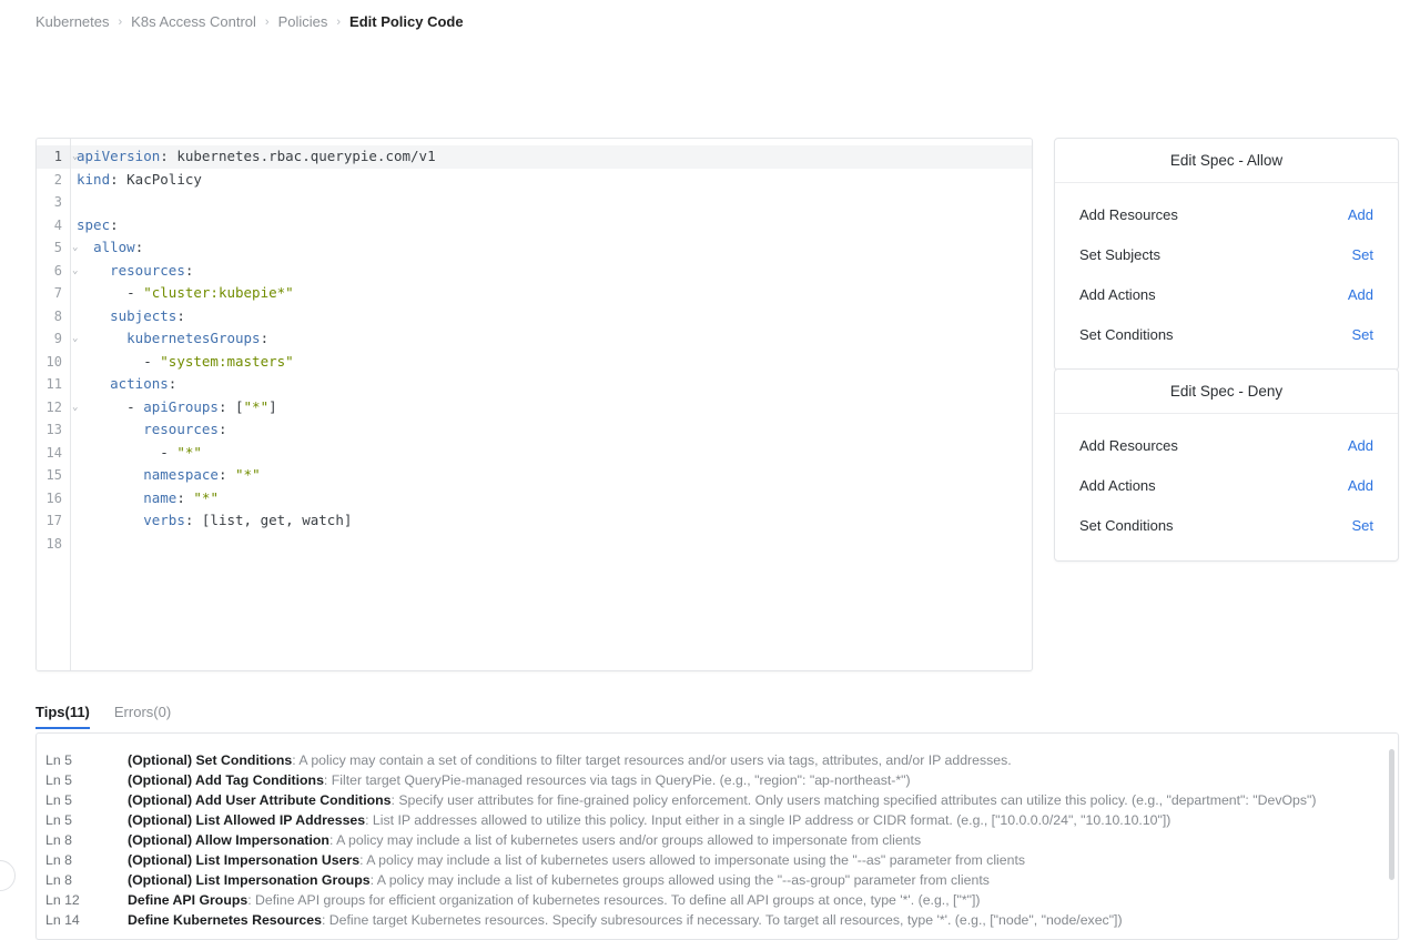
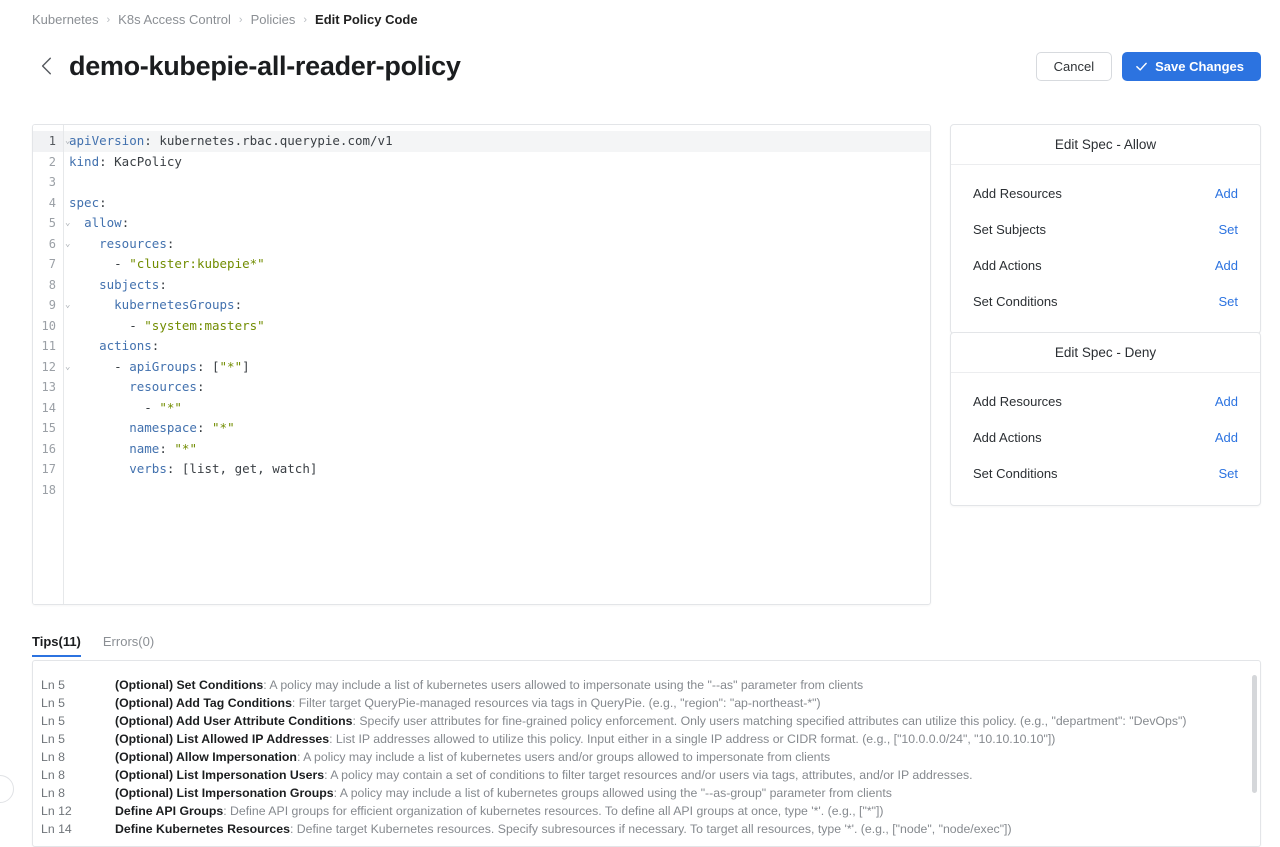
  Kubernetes
  ›
  K8s Access Control
  ›
  Policies
  ›
  Edit Policy Code
+ demo-kubepie-all-reader-policy
+ Cancel
+ Save Changes
  1
  2
  3
  4
  5
  6
  7
  8
  9
  10
  11
  12
  13
  14
  15
  16
  17
  18
  ⌄
  ⌄
  ⌄
  ⌄
  ⌄
  apiVersion: kubernetes.rbac.querypie.com/v1
  kind: KacPolicy
  spec:
  allow:
  resources:
  - "cluster:kubepie*"
  subjects:
  kubernetesGroups:
  - "system:masters"
  actions:
  - apiGroups: ["*"]
  resources:
  - "*"
  namespace: "*"
  name: "*"
  verbs: [list, get, watch]
  Edit Spec - Allow
  Add Resources
  Add
  Set Subjects
  Set
  Add Actions
  Add
  Set Conditions
  Set
  Edit Spec - Deny
  Add Resources
  Add
  Add Actions
  Add
  Set Conditions
  Set
  Tips(11)
  Errors(0)
  Ln 5
- (Optional) Set Conditions: A policy may contain a set of conditions to filter target resources and/or users via tags, attributes, and/or IP addresses.
+ (Optional) Set Conditions: A policy may include a list of kubernetes users allowed to impersonate using the "--as" parameter from clients
  Ln 5
  (Optional) Add Tag Conditions: Filter target QueryPie-managed resources via tags in QueryPie. (e.g., "region": "ap-northeast-*")
  Ln 5
  (Optional) Add User Attribute Conditions: Specify user attributes for fine-grained policy enforcement. Only users matching specified attributes can utilize this policy. (e.g., "department": "DevOps")
  Ln 5
  (Optional) List Allowed IP Addresses: List IP addresses allowed to utilize this policy. Input either in a single IP address or CIDR format. (e.g., ["10.0.0.0/24", "10.10.10.10"])
  Ln 8
  (Optional) Allow Impersonation: A policy may include a list of kubernetes users and/or groups allowed to impersonate from clients
  Ln 8
- (Optional) List Impersonation Users: A policy may include a list of kubernetes users allowed to impersonate using the "--as" parameter from clients
+ (Optional) List Impersonation Users: A policy may contain a set of conditions to filter target resources and/or users via tags, attributes, and/or IP addresses.
  Ln 8
  (Optional) List Impersonation Groups: A policy may include a list of kubernetes groups allowed using the "--as-group" parameter from clients
  Ln 12
  Define API Groups: Define API groups for efficient organization of kubernetes resources. To define all API groups at once, type '*'. (e.g., ["*"])
  Ln 14
  Define Kubernetes Resources: Define target Kubernetes resources. Specify subresources if necessary. To target all resources, type '*'. (e.g., ["node", "node/exec"])
